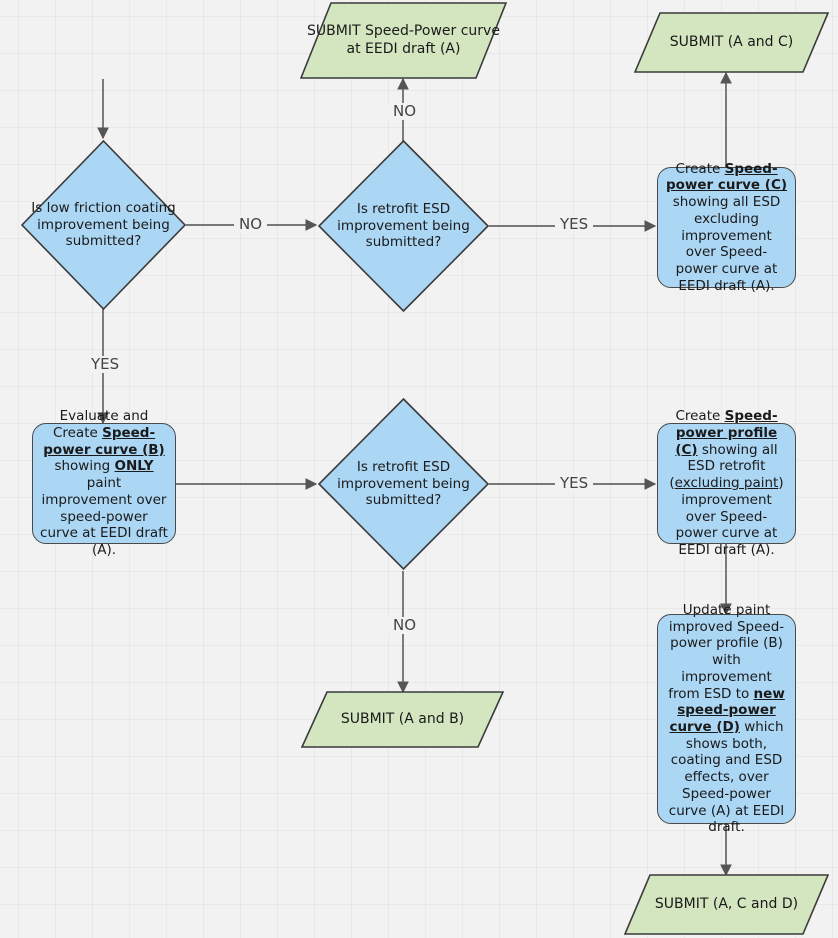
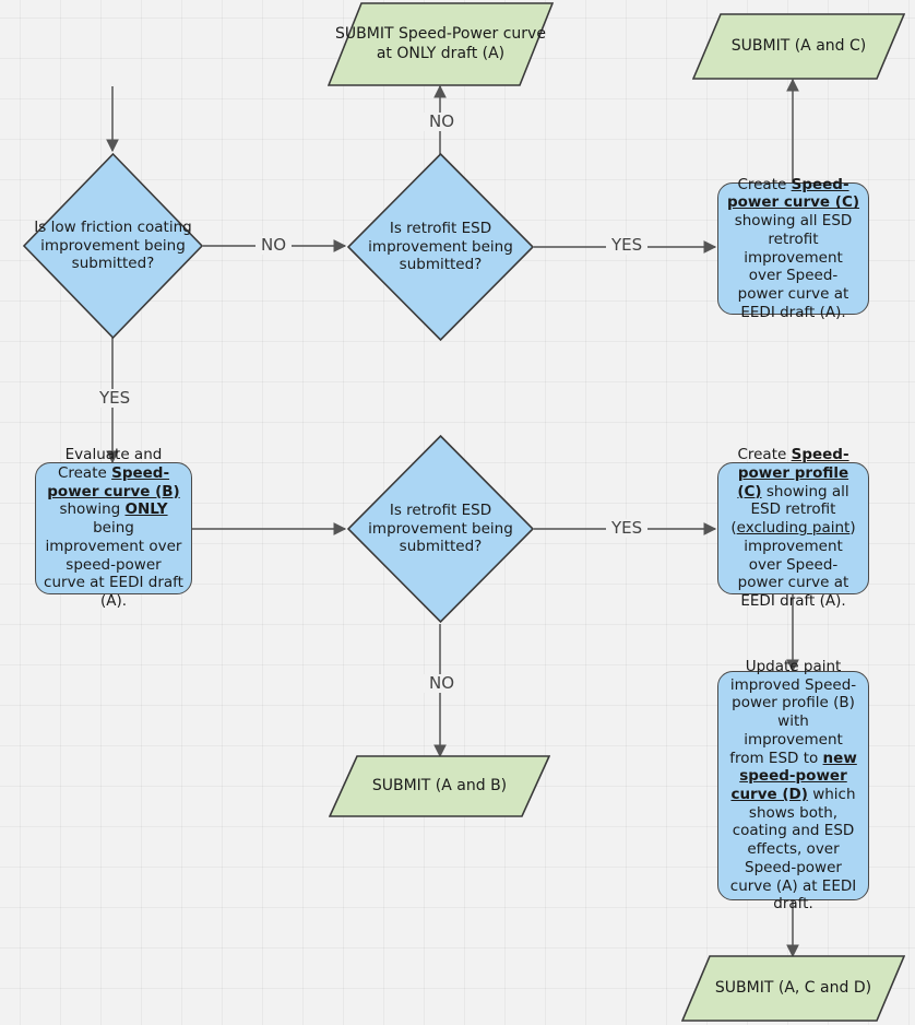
  Is low friction coating improvement being submitted?
- SUBMIT Speed-Power curve at EEDI draft (A)
+ SUBMIT Speed-Power curve at ONLY draft (A)
  Is retrofit ESD improvement being submitted?
  SUBMIT (A and C)
- Create Speed-power curve (C) showing all ESD excluding improvement over Speed-power curve at EEDI draft (A).
+ Create Speed-power curve (C) showing all ESD retrofit improvement over Speed-power curve at EEDI draft (A).
- Evaluate and Create Speed-power curve (B) showing ONLY paint improvement over speed-power curve at EEDI draft (A).
+ Evaluate and Create Speed-power curve (B) showing ONLY being improvement over speed-power curve at EEDI draft (A).
  Is retrofit ESD improvement being submitted?
  SUBMIT (A and B)
  Create Speed-power profile (C) showing all ESD retrofit (excluding paint) improvement over Speed-power curve at EEDI draft (A).
  Update paint improved Speed-power profile (B) with improvement from ESD to new speed-power curve (D) which shows both, coating and ESD effects, over Speed-power curve (A) at EEDI draft.
  SUBMIT (A, C and D)
  NO
  YES
  NO
  YES
  YES
  NO
